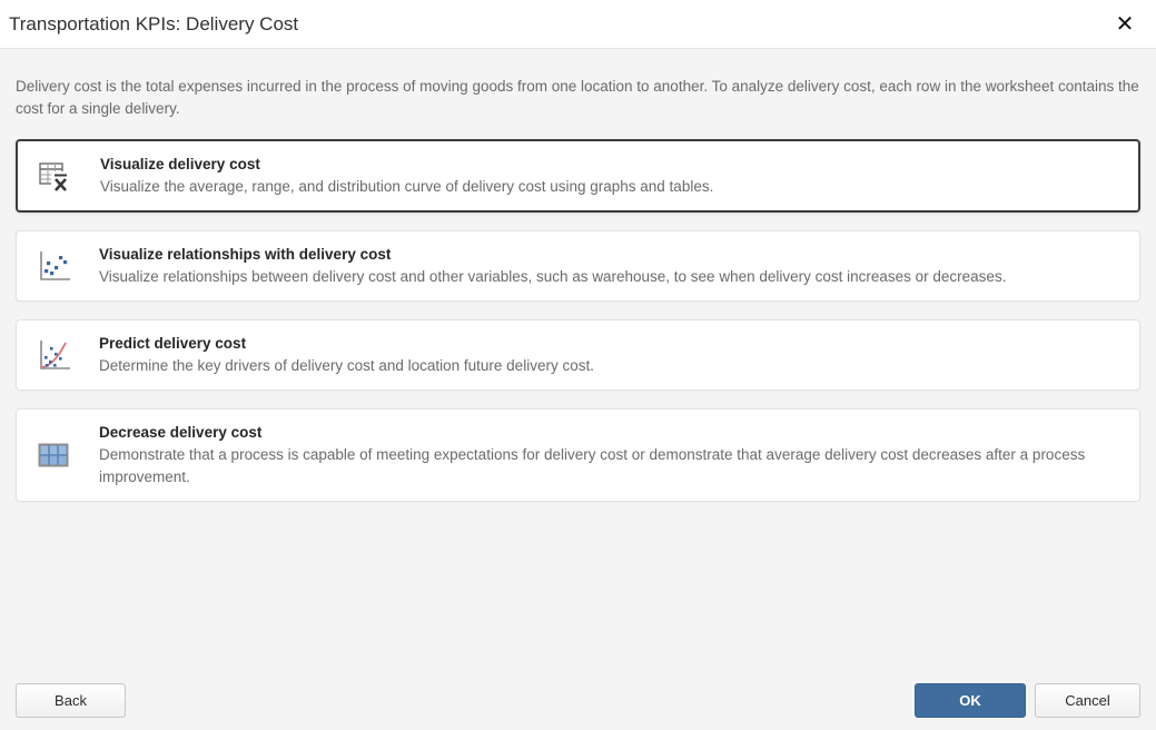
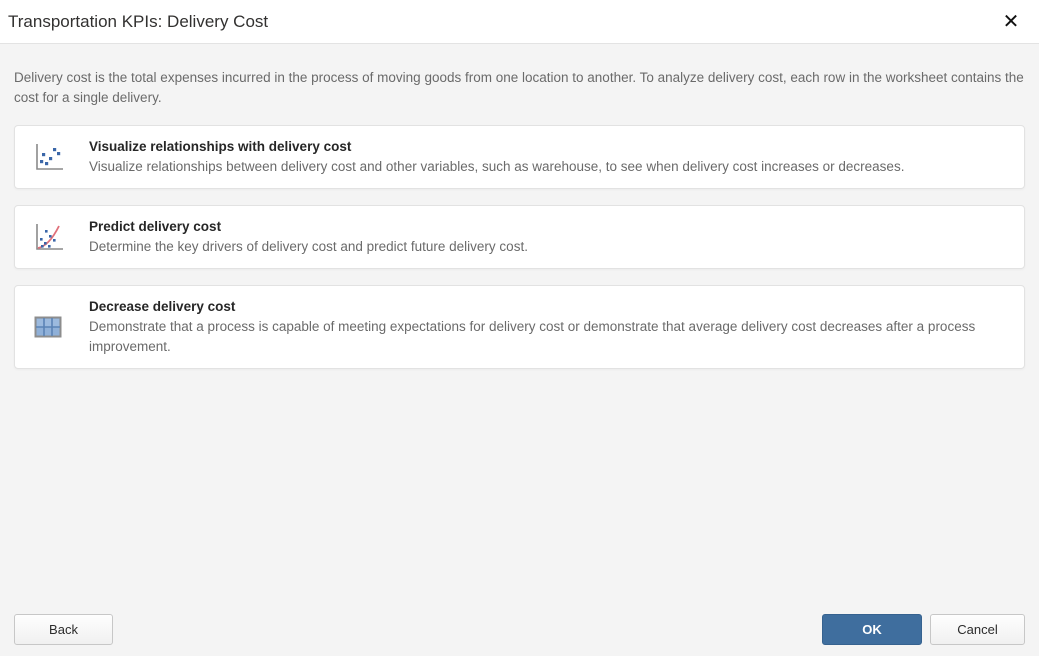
  Transportation KPIs: Delivery Cost
  ✕
  Delivery cost is the total expenses incurred in the process of moving goods from one location to another. To analyze delivery cost, each row in the worksheet contains the cost for a single delivery.
- Visualize delivery cost
- Visualize the average, range, and distribution curve of delivery cost using graphs and tables.
  Visualize relationships with delivery cost
  Visualize relationships between delivery cost and other variables, such as warehouse, to see when delivery cost increases or decreases.
  Predict delivery cost
- Determine the key drivers of delivery cost and location future delivery cost.
+ Determine the key drivers of delivery cost and predict future delivery cost.
  Decrease delivery cost
  Demonstrate that a process is capable of meeting expectations for delivery cost or demonstrate that average delivery cost decreases after a process improvement.
  Back
  OK
  Cancel
